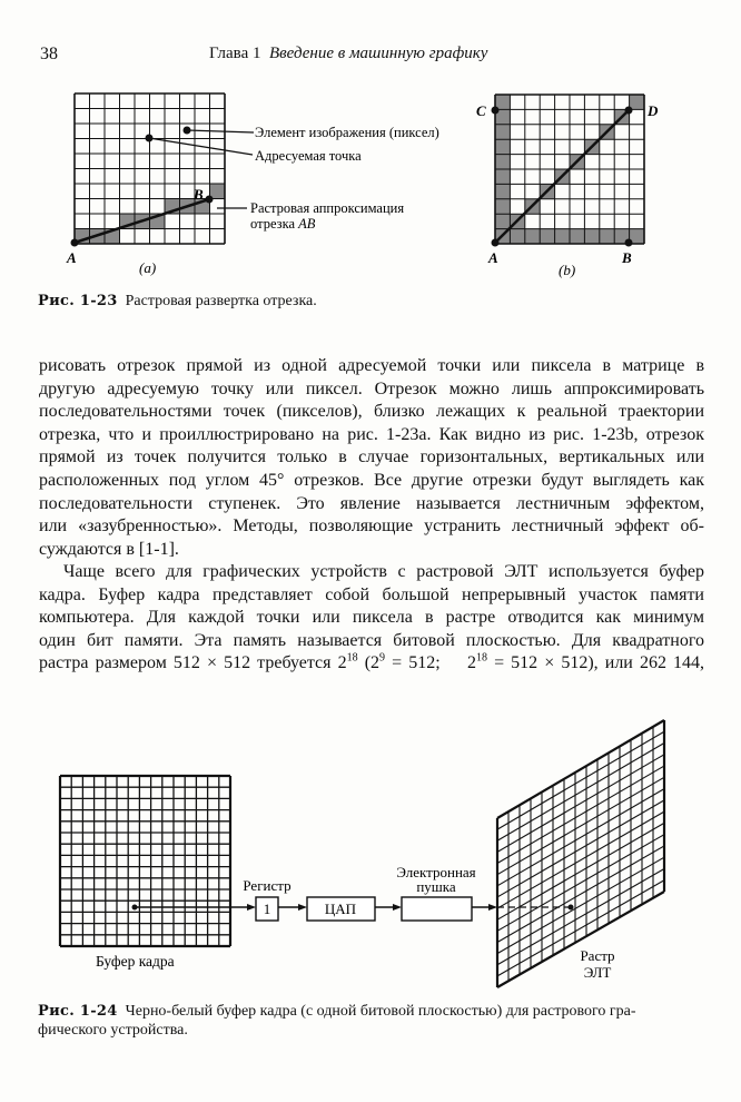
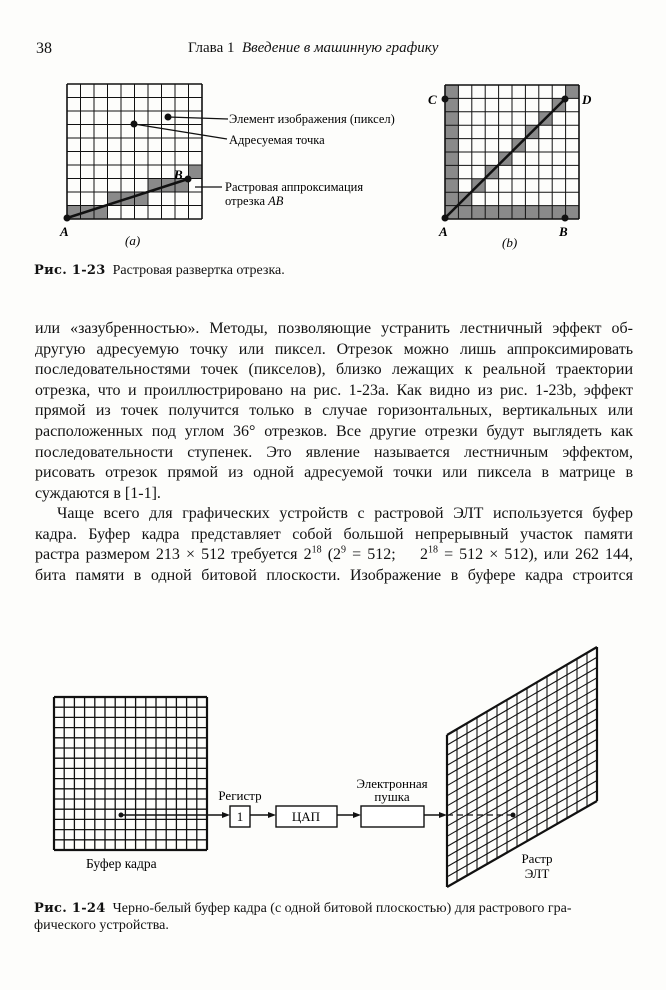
  38
  Глава 1 Введение в машинную графику
  B
  A
  (a)
  Элемент изображения (пиксел)
  Адресуемая точка
  Растровая аппроксимация
  отрезка AB
  C
  D
  A
  B
  (b)
  Рис. 1-23 Растровая развертка отрезка.
- рисовать отрезок прямой из одной адресуемой точки или пиксела в матрице в
+ или «зазубренностью». Методы, позволяющие устранить лестничный эффект об-
  другую адресуемую точку или пиксел. Отрезок можно лишь аппроксимировать
  последовательностями точек (пикселов), близко лежащих к реальной траектории
- отрезка, что и проиллюстрировано на рис. 1-23a. Как видно из рис. 1-23b, отрезок
+ отрезка, что и проиллюстрировано на рис. 1-23a. Как видно из рис. 1-23b, эффект
  прямой из точек получится только в случае горизонтальных, вертикальных или
- расположенных под углом 45° отрезков. Все другие отрезки будут выглядеть как
+ расположенных под углом 36° отрезков. Все другие отрезки будут выглядеть как
  последовательности ступенек. Это явление называется лестничным эффектом,
- или «зазубренностью». Методы, позволяющие устранить лестничный эффект об-
+ рисовать отрезок прямой из одной адресуемой точки или пиксела в матрице в
  суждаются в [1-1].
  Чаще всего для графических устройств с растровой ЭЛТ используется буфер
  кадра. Буфер кадра представляет собой большой непрерывный участок памяти
- компьютера. Для каждой точки или пиксела в растре отводится как минимум
- один бит памяти. Эта память называется битовой плоскостью. Для квадратного
- растра размером 512 × 512 требуется 218 (29 = 512; 218 = 512 × 512), или 262 144,
+ растра размером 213 × 512 требуется 218 (29 = 512; 218 = 512 × 512), или 262 144,
+ бита памяти в одной битовой плоскости. Изображение в буфере кадра строится
  1
  Регистр
  ЦАП
  Электронная
  пушка
  Буфер кадра
  Растр
  ЭЛТ
  Рис. 1-24 Черно-белый буфер кадра (с одной битовой плоскостью) для растрового гра-
  фического устройства.
